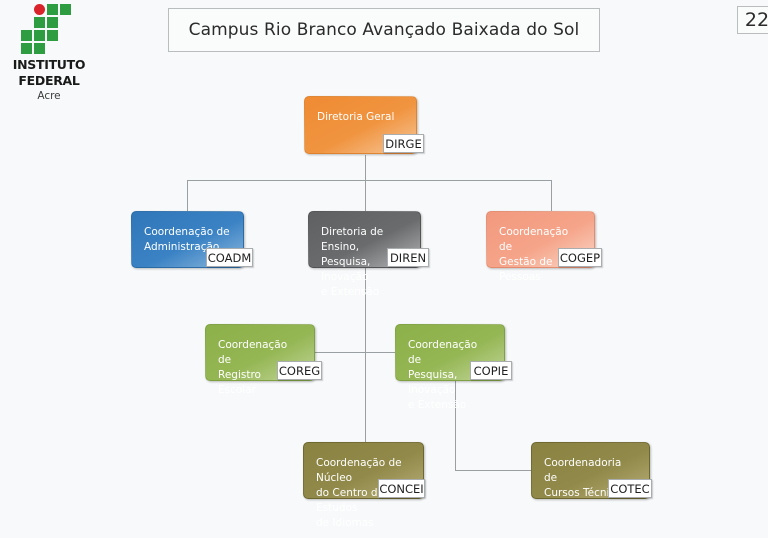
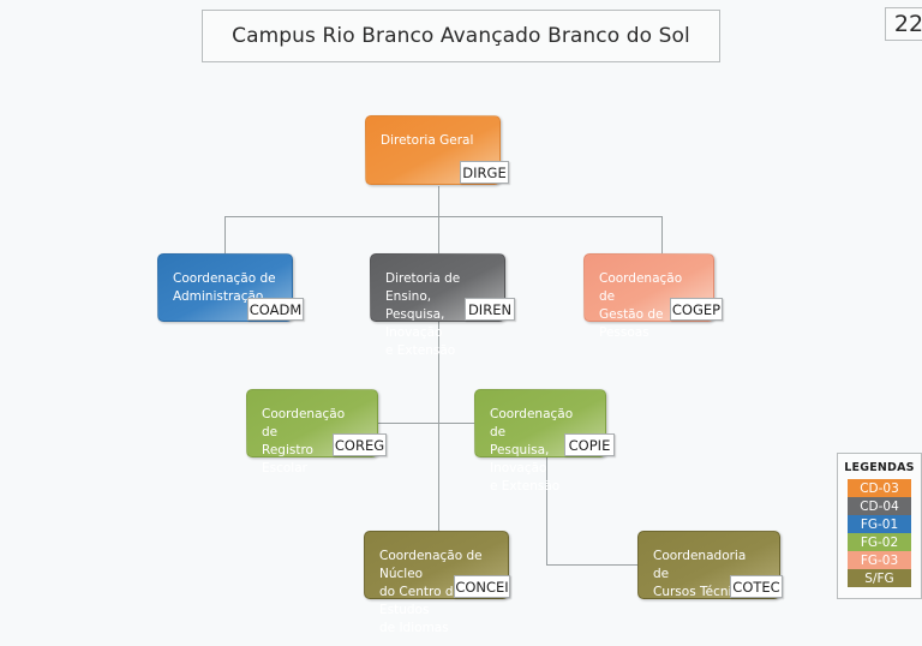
- INSTITUTO
- FEDERAL
- Acre
- Campus Rio Branco Avançado Baixada do Sol
+ Campus Rio Branco Avançado Branco do Sol
  22
  Diretoria Geral
  DIRGE
  Coordenação de
  Administração
  COADM
  Diretoria de Ensino,
  Pesquisa, Inovação
  e Extensão
  DIREN
  Coordenação de
  COGEP
  Coordenação de
  COREG
  Coordenação de
  Pesquisa, Inovação
  e Extensão
  COPIE
  Coordenação de Núcleo
  CONCEI
  Coordenadoria de
  Cursos Técn
  COTEC
+ LEGENDAS
+ CD-03
+ CD-04
+ FG-01
+ FG-02
+ FG-03
+ S/FG
